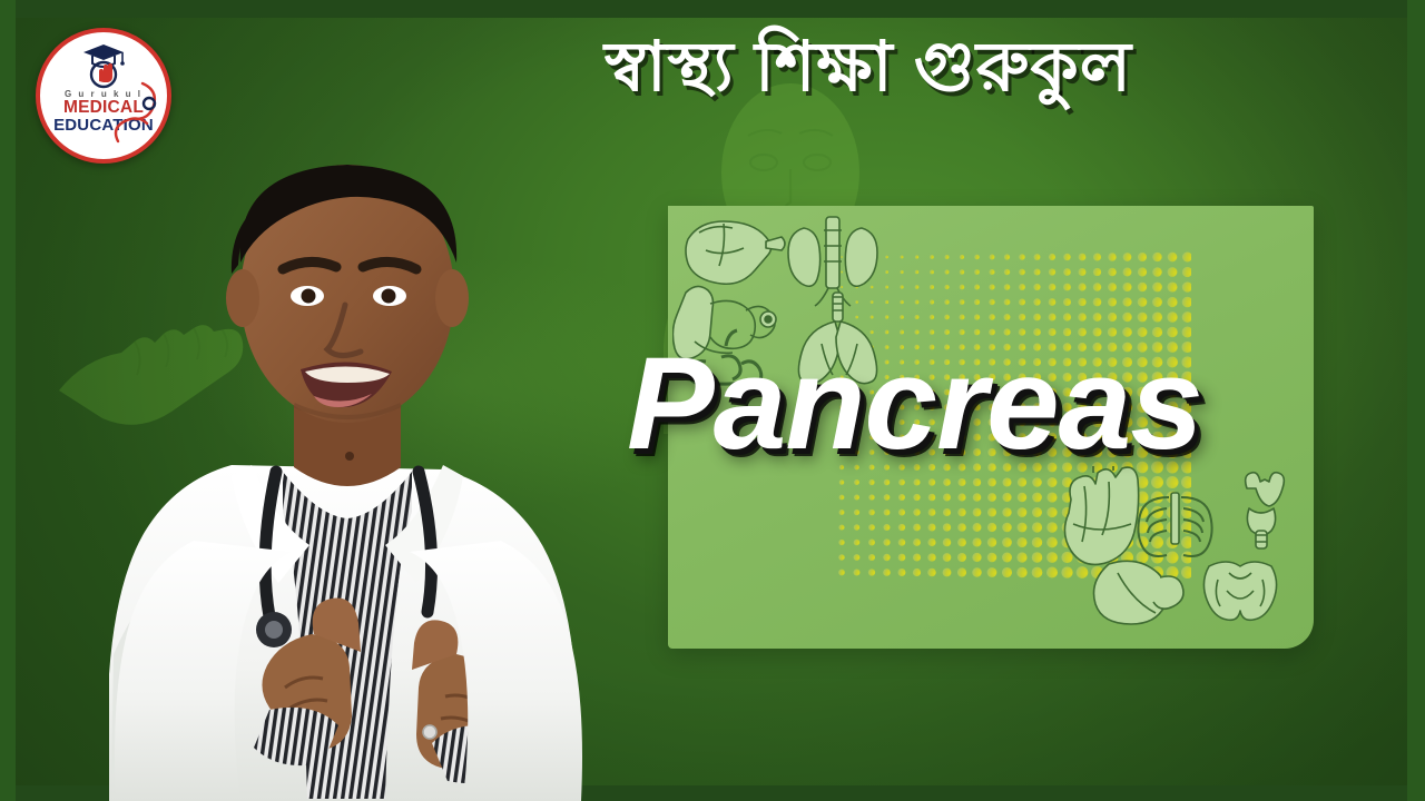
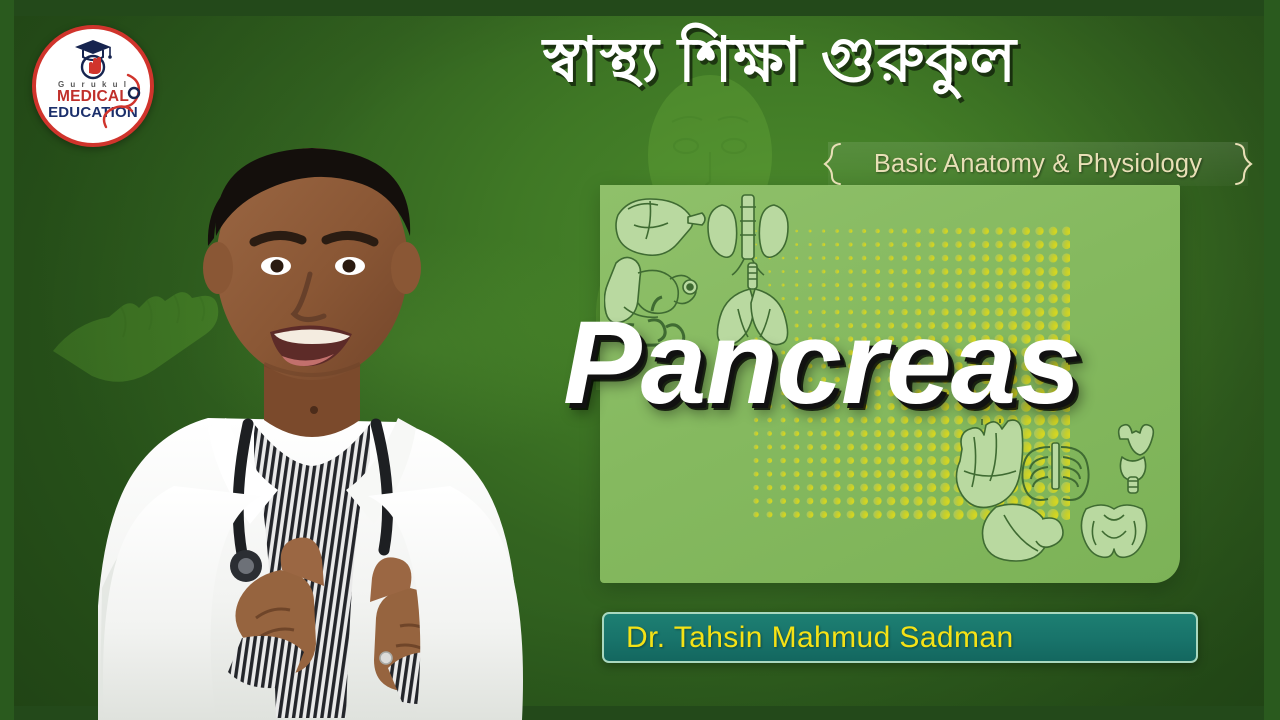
  Pancreas
  G u r u k u l
  MEDICAL
  EDUCAION
  স্বাস্থ্য শিক্ষা গুরুকুল
+ Basic Anatomy & Physiology
+ Dr. Tahsin Mahmud Sadman
